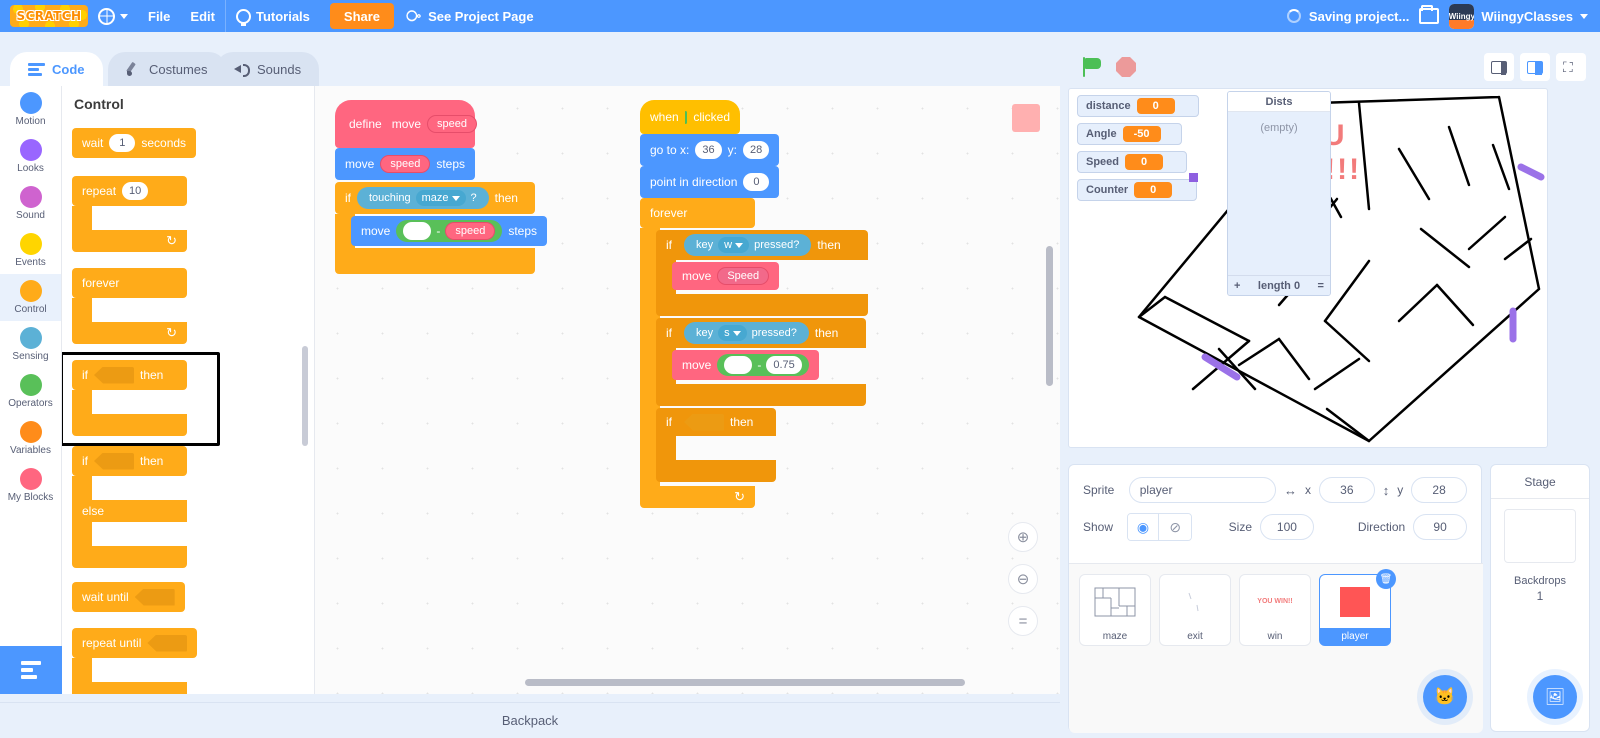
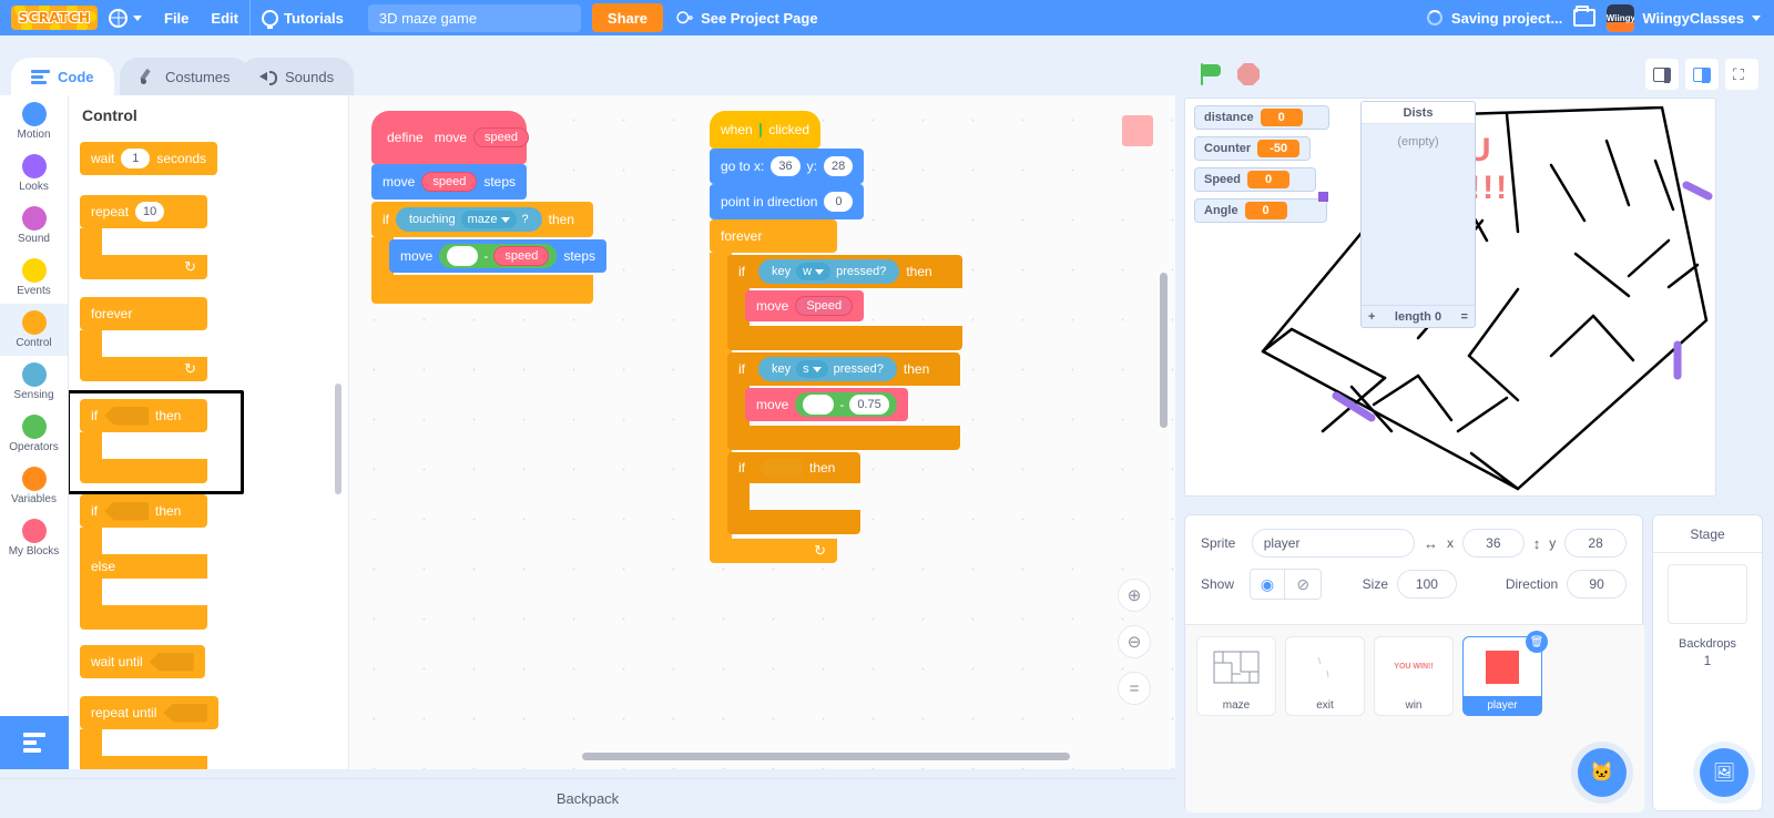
  SCRATCH
  File
  Edit
  Tutorials
+ 3D maze game
  Share
  ⧂
  See Project Page
  Saving project...
  Wiingy
  WiingyClasses
  Code
  Costumes
  Sounds
  Motion
  Looks
  Sound
  Events
  Control
  Sensing
  Operators
  Variables
  My Blocks
  Control
  wait
  1
  seconds
  repeat
  10
  ↻
  forever
  ↻
  if
  then
  if
  then
  else
  wait until
  repeat until
  define
  move
  speed
  move
  speed
  steps
  if
  touching
  maze
  ?
  then
  move
  -
  speed
  steps
  when
  clicked
  go to x:
  36
  y:
  28
  point in direction
  0
  forever
  if
  key
  w
  pressed?
  then
  move
  Speed
  if
  key
  s
  pressed?
  then
  move
  -
  0.75
  if
  then
  ↻
  ⊕
  ⊖
  =
  Backpack
  ⛶
  distance
  0
- Angle
+ Counter
  -50
  Speed
  0
- Counter
+ Angle
  0
  Dists
  (empty)
  +
  length 0
  =
  Sprite
  player
  ↔
  x
  36
  ↕
  y
  28
  Show
  ◉
  ⊘
  Size
  100
  Direction
  90
  maze
  exit
  win
  🗑
  player
  🐱
  Stage
  Backdrops
  1
  🖼
